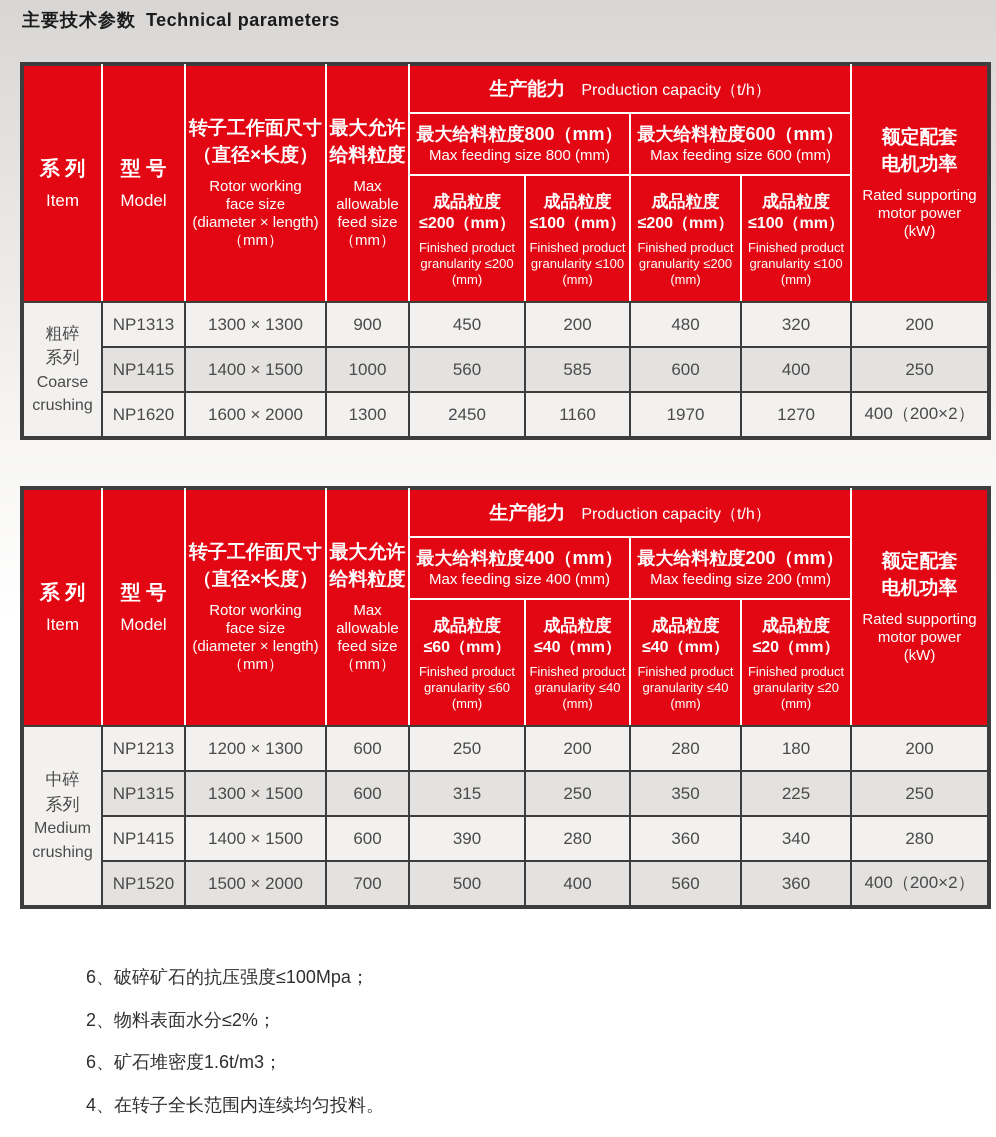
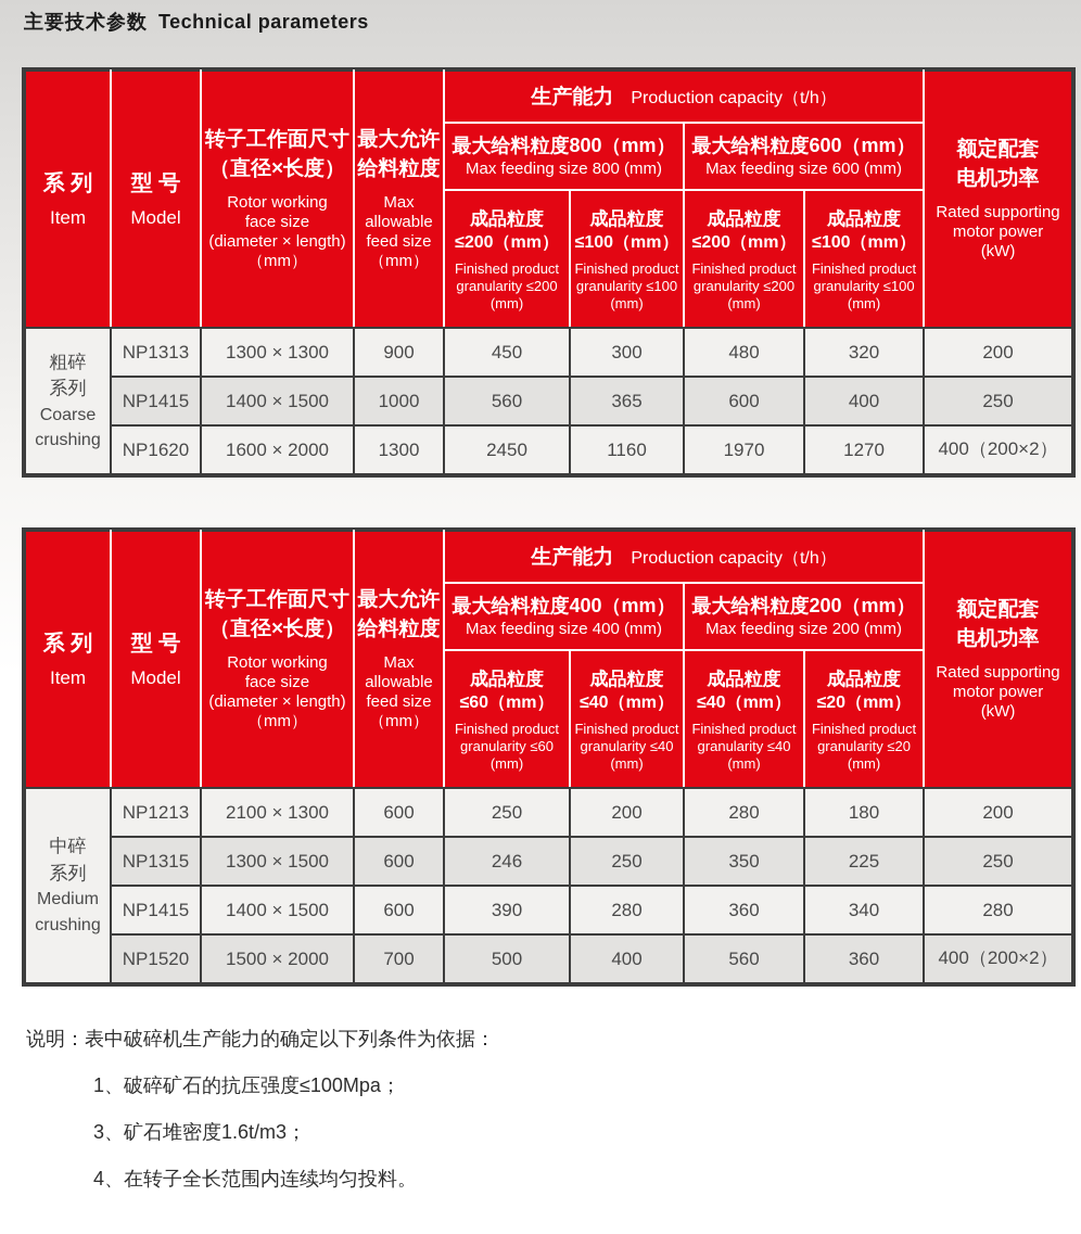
  主要技术参数 Technical parameters
  系 列 Item	型 号 Model	转子工作面尺寸 （直径×长度） Rotor working face size (diameter × length) （mm）	最大允许 给料粒度 Max allowable feed size （mm）	生产能力 Production capacity（t/h）	额定配套 电机功率 Rated supporting motor power (kW)
  最大给料粒度800（mm） Max feeding size 800 (mm)	最大给料粒度600（mm） Max feeding size 600 (mm)
  成品粒度 ≤200（mm） Finished product granularity ≤200 (mm)	成品粒度 ≤100（mm） Finished product granularity ≤100 (mm)	成品粒度 ≤200（mm） Finished product granularity ≤200 (mm)	成品粒度 ≤100（mm） Finished product granularity ≤100 (mm)
- 粗碎 系列 Coarse crushing	NP1313	1300 × 1300	900	450	200	480	320	200
+ 粗碎 系列 Coarse crushing	NP1313	1300 × 1300	900	450	300	480	320	200
- NP1415	1400 × 1500	1000	560	585	600	400	250
+ NP1415	1400 × 1500	1000	560	365	600	400	250
  NP1620	1600 × 2000	1300	2450	1160	1970	1270	400（200×2）
  系 列 Item	型 号 Model	转子工作面尺寸 （直径×长度） Rotor working face size (diameter × length) （mm）	最大允许 给料粒度 Max allowable feed size （mm）	生产能力 Production capacity（t/h）	额定配套 电机功率 Rated supporting motor power (kW)
  最大给料粒度400（mm） Max feeding size 400 (mm)	最大给料粒度200（mm） Max feeding size 200 (mm)
  成品粒度 ≤60（mm） Finished product granularity ≤60 (mm)	成品粒度 ≤40（mm） Finished product granularity ≤40 (mm)	成品粒度 ≤40（mm） Finished product granularity ≤40 (mm)	成品粒度 ≤20（mm） Finished product granularity ≤20 (mm)
- 中碎 系列 Medium crushing	NP1213	1200 × 1300	600	250	200	280	180	200
+ 中碎 系列 Medium crushing	NP1213	2100 × 1300	600	250	200	280	180	200
- NP1315	1300 × 1500	600	315	250	350	225	250
+ NP1315	1300 × 1500	600	246	250	350	225	250
  NP1415	1400 × 1500	600	390	280	360	340	280
  NP1520	1500 × 2000	700	500	400	560	360	400（200×2）
+ 说明：表中破碎机生产能力的确定以下列条件为依据：
- 6、破碎矿石的抗压强度≤100Mpa；
+ 1、破碎矿石的抗压强度≤100Mpa；
- 2、物料表面水分≤2%；
- 6、矿石堆密度1.6t/m3；
+ 3、矿石堆密度1.6t/m3；
  4、在转子全长范围内连续均匀投料。
